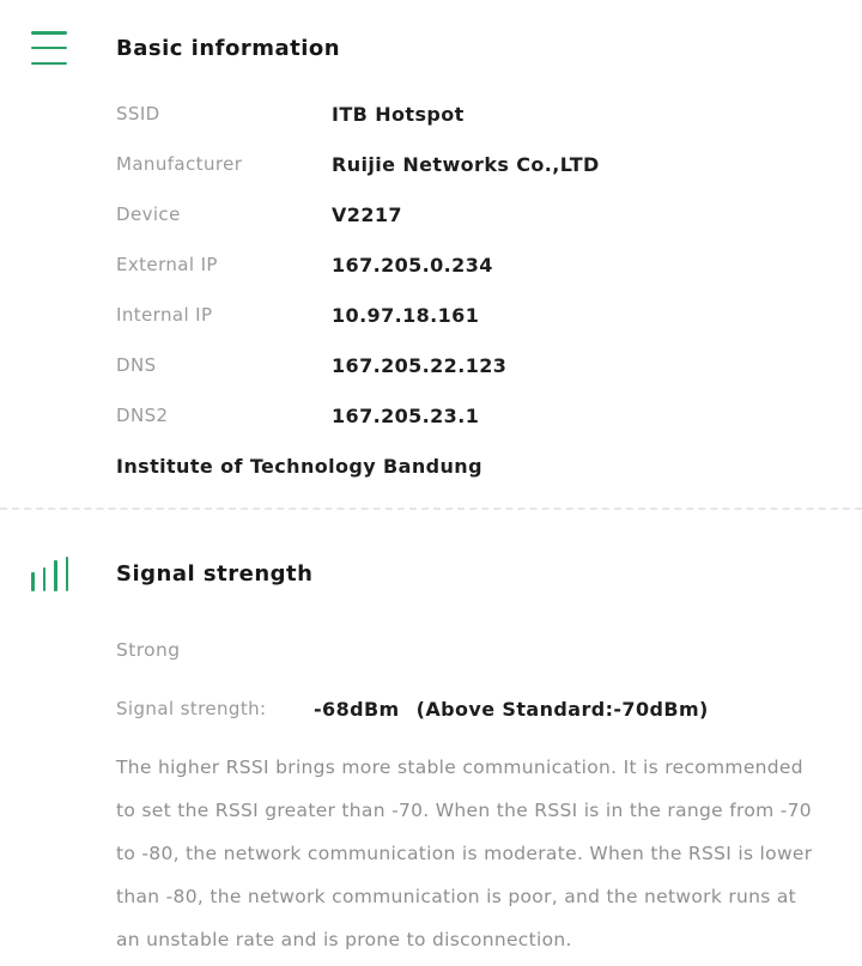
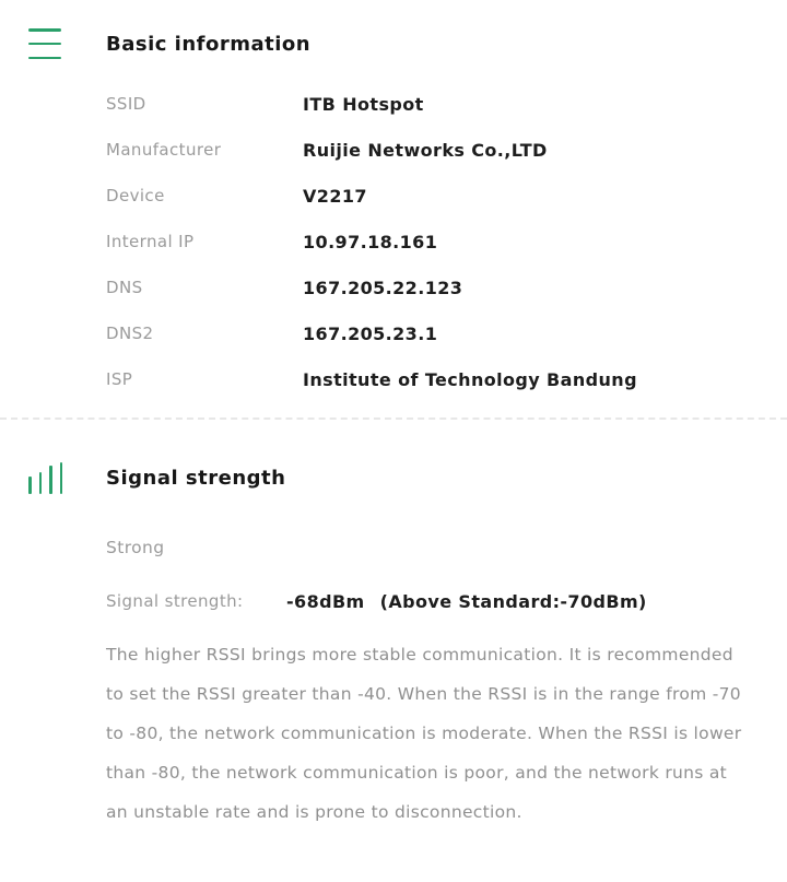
  Basic information
  SSID
  ITB Hotspot
  Manufacturer
  Ruijie Networks Co.,LTD
  Device
  V2217
- External IP
- 167.205.0.234
  Internal IP
  10.97.18.161
  DNS
  167.205.22.123
  DNS2
  167.205.23.1
+ ISP
  Institute of Technology Bandung
  Signal strength
  Strong
  Signal strength:
  -68dBm
  (Above Standard:-70dBm)
- The higher RSSI brings more stable communication. It is recommended to set the RSSI greater than -70. When the RSSI is in the range from -70 to -80, the network communication is moderate. When the RSSI is lower than -80, the network communication is poor, and the network runs at an unstable rate and is prone to disconnection.
+ The higher RSSI brings more stable communication. It is recommended to set the RSSI greater than -40. When the RSSI is in the range from -70 to -80, the network communication is moderate. When the RSSI is lower than -80, the network communication is poor, and the network runs at an unstable rate and is prone to disconnection.
